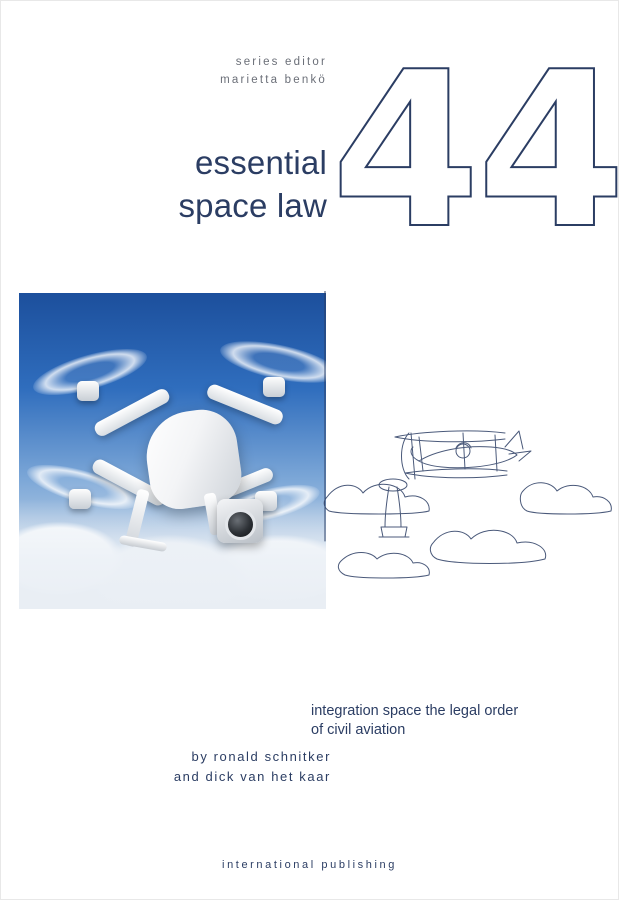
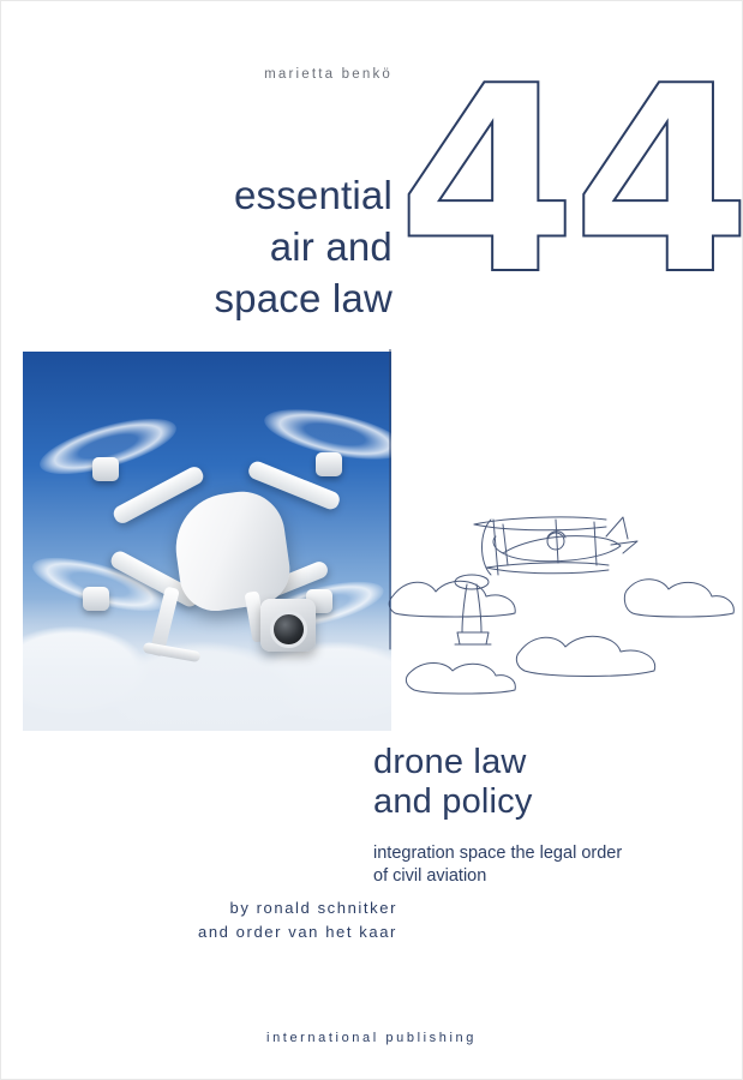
- series editor
  marietta benkö
  44
  essential
+ air and
  space law
+ drone law
+ and policy
  integration space the legal order
  of civil aviation
  by ronald schnitker
- and dick van het kaar
+ and order van het kaar
  international publishing
